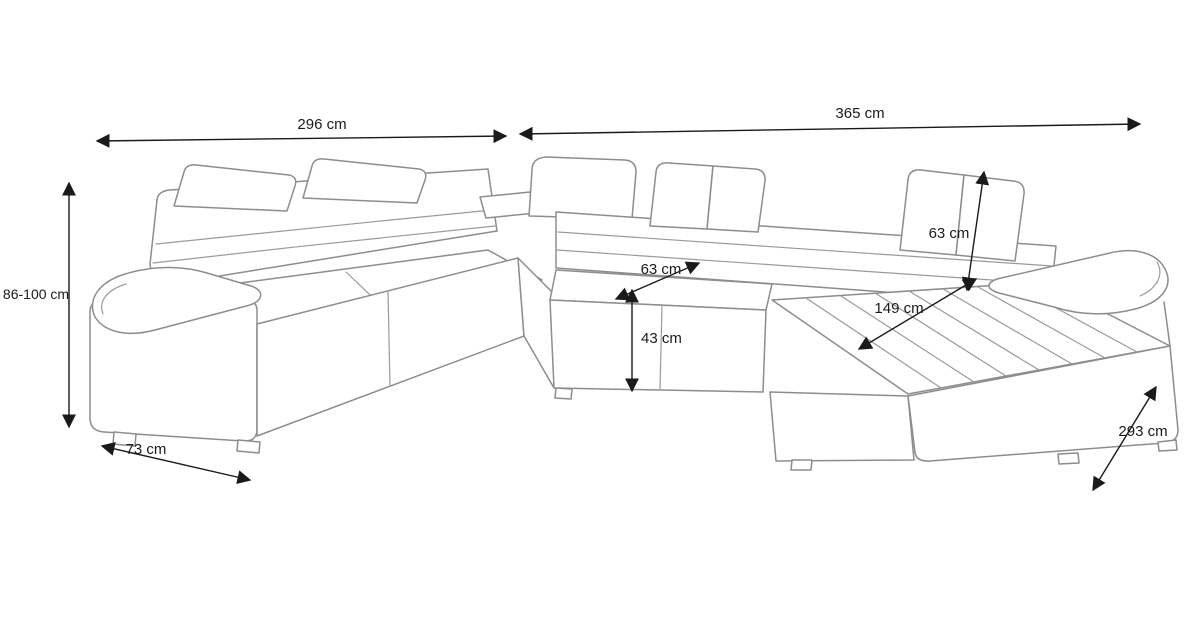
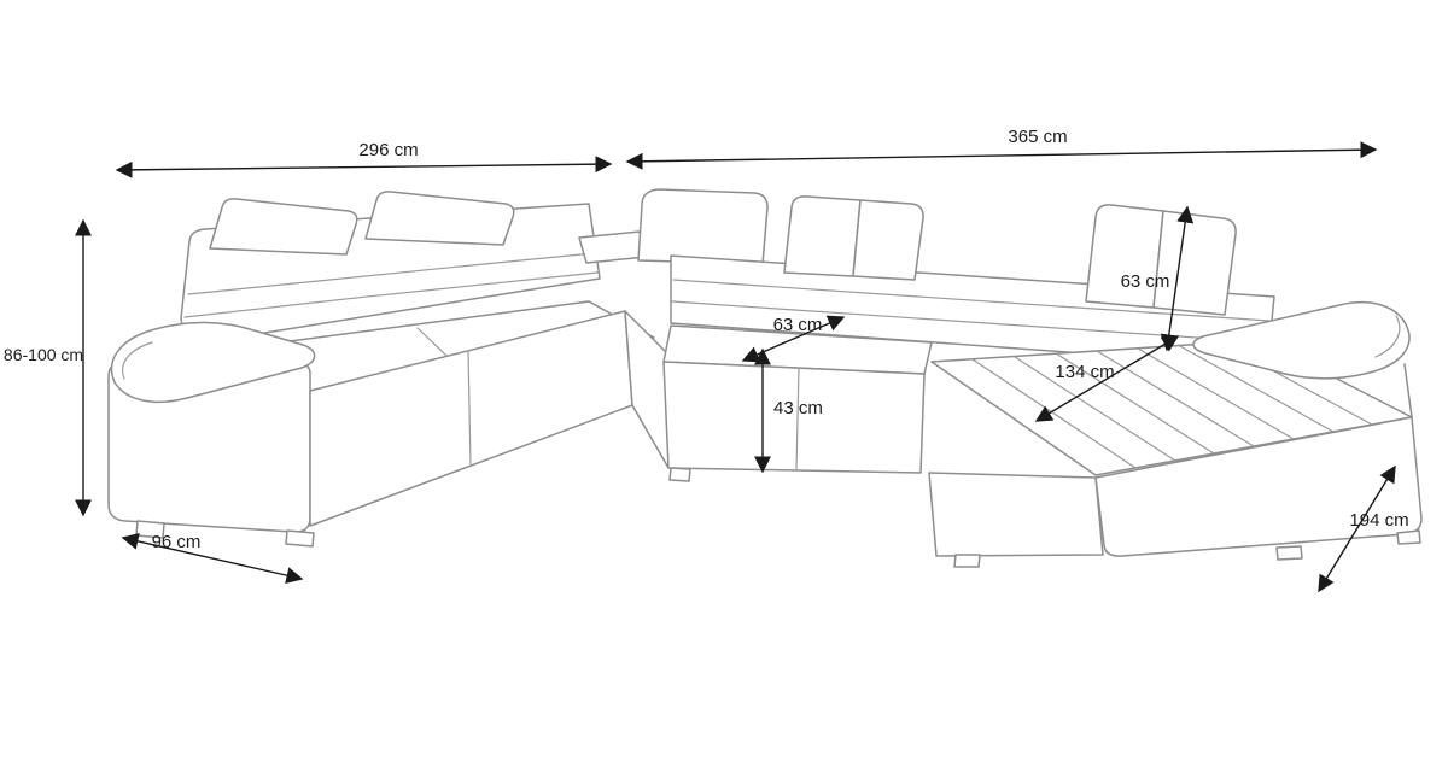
  296 cm
  365 cm
  86-100 cm
- 73 cm
+ 96 cm
  63 cm
  43 cm
  63 cm
- 149 cm
+ 134 cm
- 293 cm
+ 194 cm
